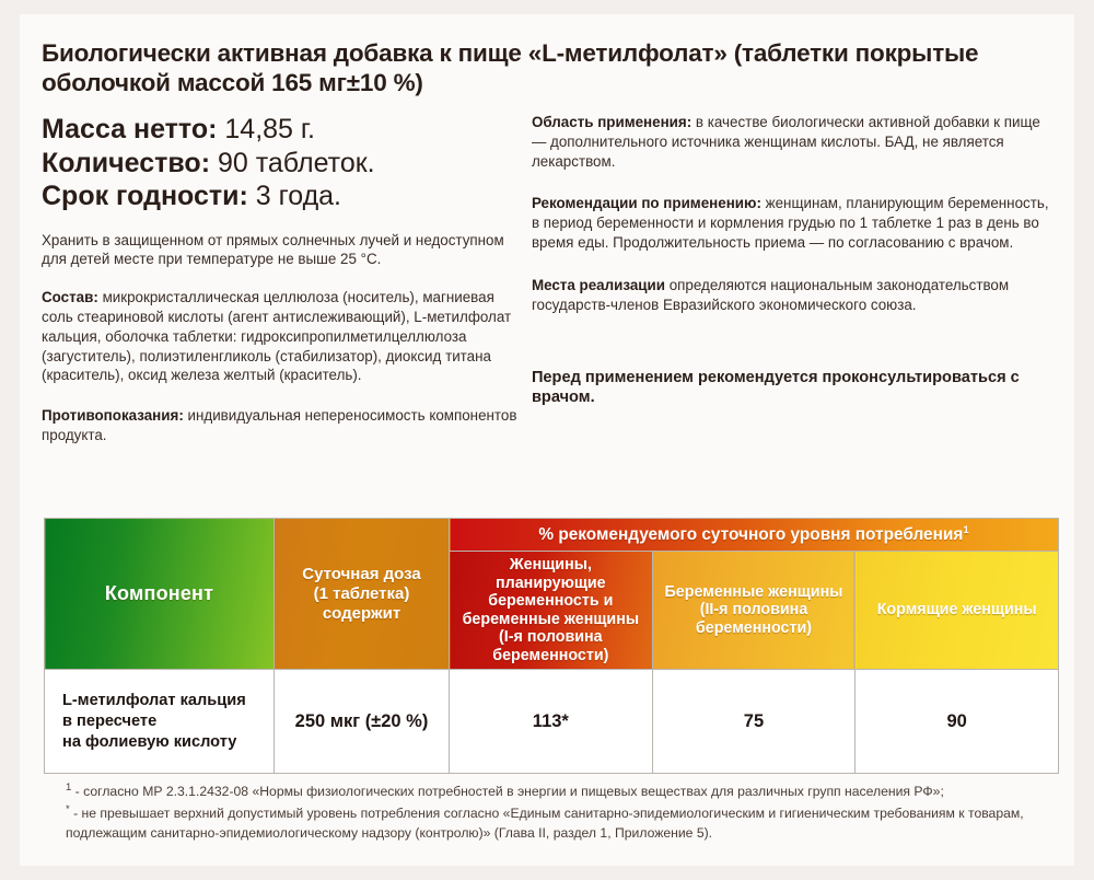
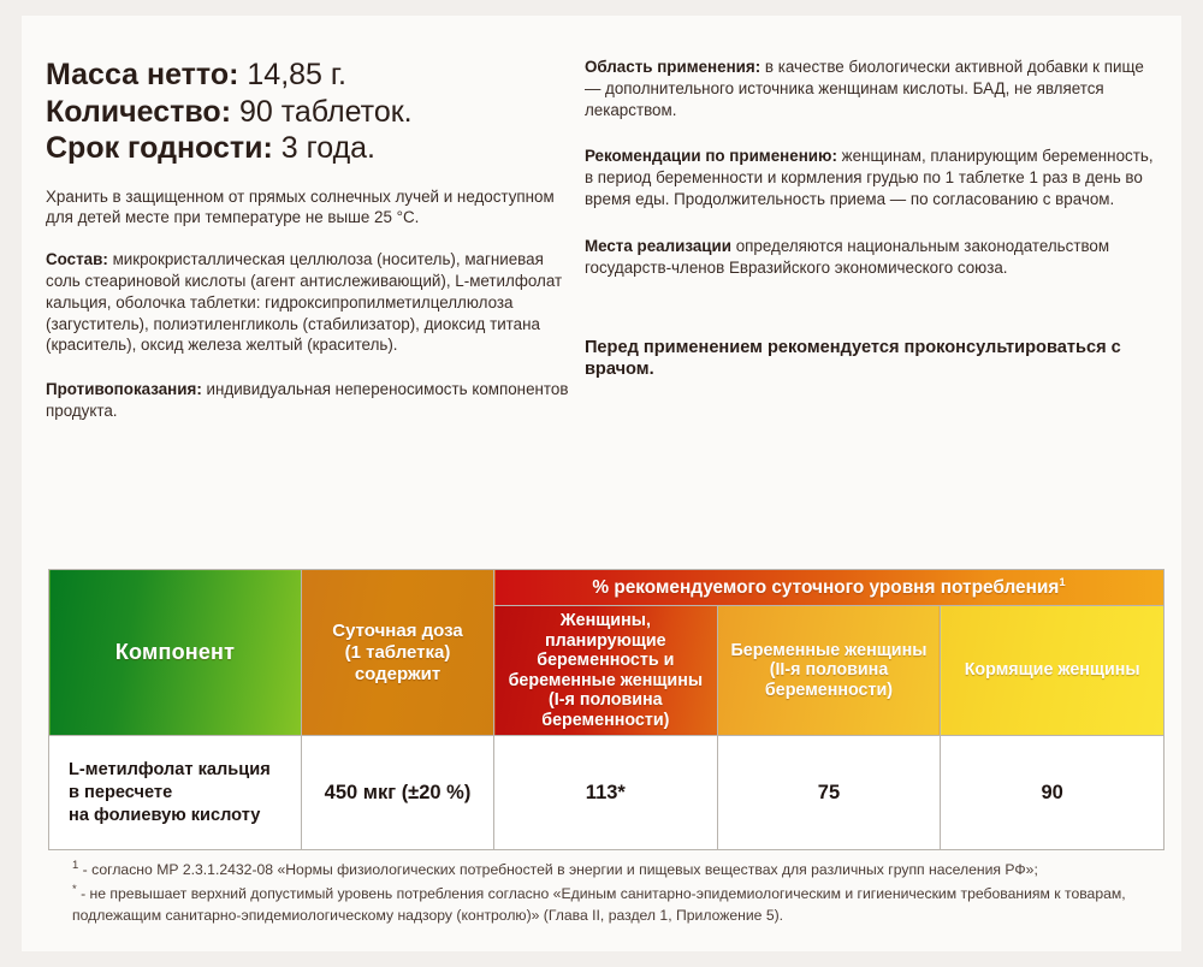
- Биологически активная добавка к пище «L-метилфолат» (таблетки покрытые оболочкой массой 165 мг±10 %)
  Масса нетто: 14,85 г.
  Количество: 90 таблеток.
  Срок годности: 3 года.
  Хранить в защищенном от прямых солнечных лучей и недоступном для детей месте при температуре не выше 25 °C.
  Состав: микрокристаллическая целлюлоза (носитель), магниевая соль стеариновой кислоты (агент антислеживающий), L-метилфолат кальция, оболочка таблетки: гидроксипропилметилцеллюлоза (загуститель), полиэтиленгликоль (стабилизатор), диоксид титана (краситель), оксид железа желтый (краситель).
  Противопоказания: индивидуальная непереносимость компонентов продукта.
  Область применения: в качестве биологически активной добавки к пище — дополнительного источника женщинам кислоты. БАД, не является лекарством.
  Рекомендации по применению: женщинам, планирующим беременность, в период беременности и кормления грудью по 1 таблетке 1 раз в день во время еды. Продолжительность приема — по согласованию с врачом.
  Места реализации определяются национальным законодательством государств-членов Евразийского экономического союза.
  Перед применением рекомендуется проконсультироваться с врачом.
  Компонент	Суточная доза(1 таблетка)содержит	% рекомендуемого суточного уровня потребления1
  Женщины, планирующие беременность и беременные женщины (I-я половина беременности)	Беременные женщины (II-я половина беременности)	Кормящие женщины
- L-метилфолат кальцияв пересчетена фолиевую кислоту	250 мкг (±20 %)	113*	75	90
+ L-метилфолат кальцияв пересчетена фолиевую кислоту	450 мкг (±20 %)	113*	75	90
  1 - согласно МР 2.3.1.2432-08 «Нормы физиологических потребностей в энергии и пищевых веществах для различных групп населения РФ»;
  * - не превышает верхний допустимый уровень потребления согласно «Единым санитарно-эпидемиологическим и гигиеническим требованиям к товарам, подлежащим санитарно-эпидемиологическому надзору (контролю)» (Глава II, раздел 1, Приложение 5).
